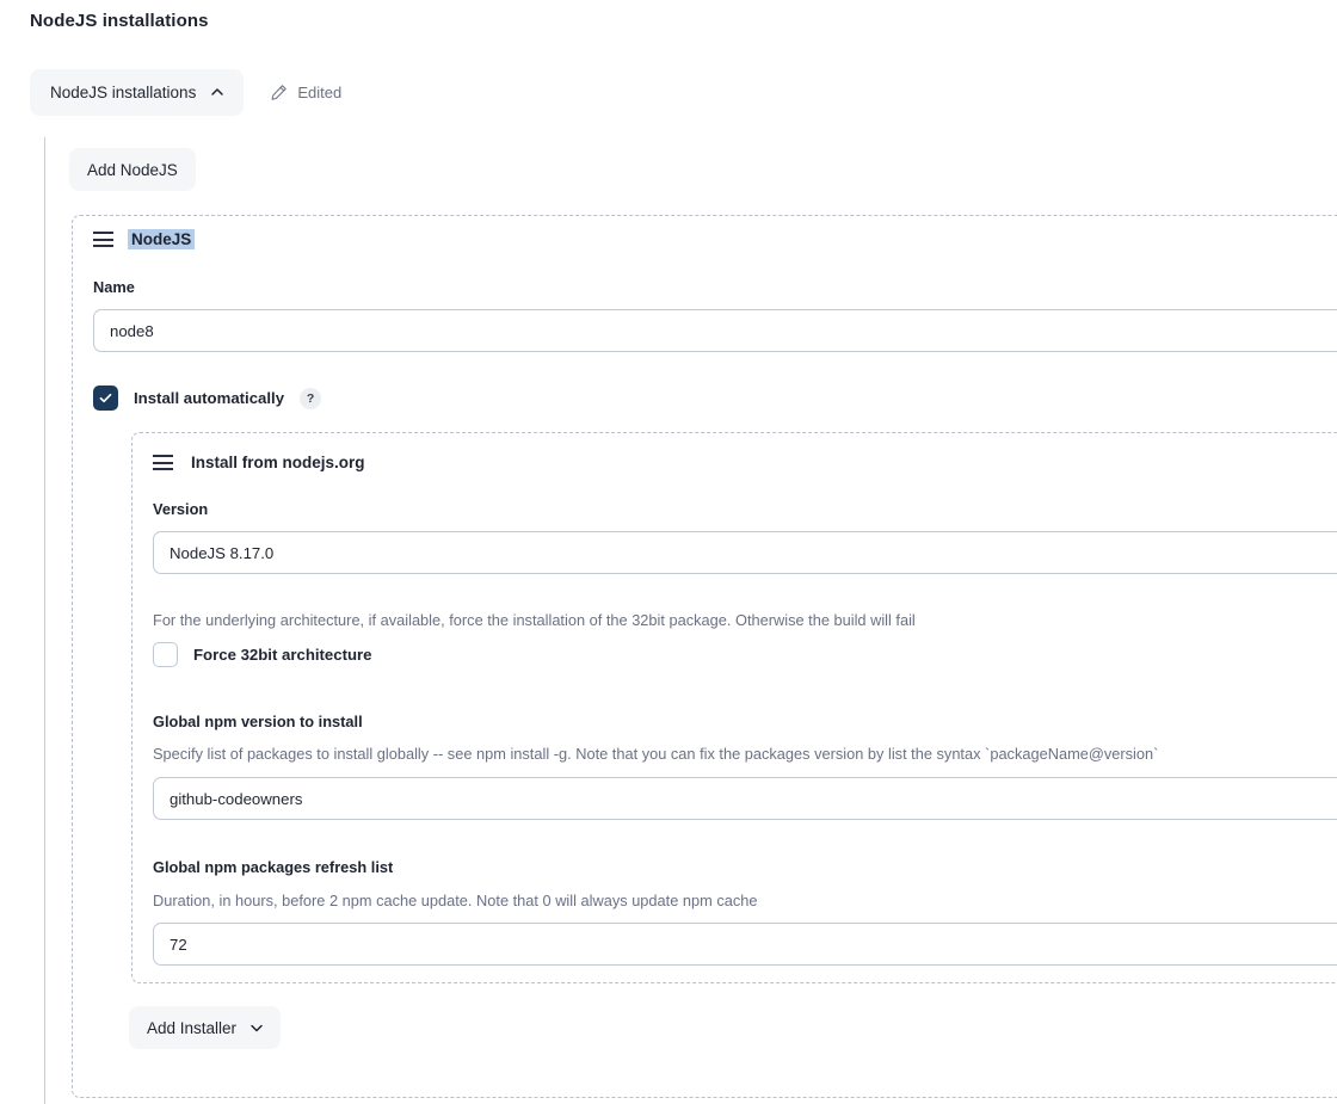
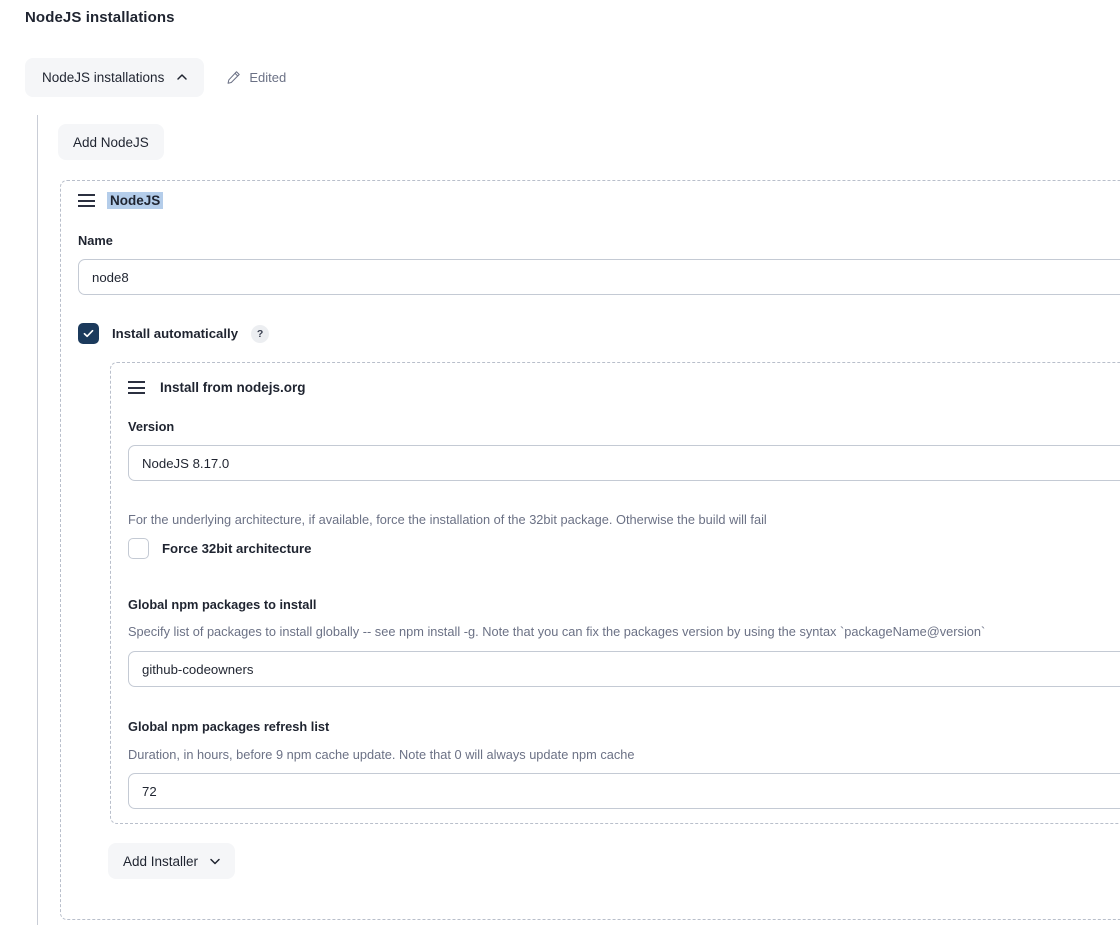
  NodeJS installations
  NodeJS installations
  Edited
  Add NodeJS
  NodeJS
  Name
  node8
  Install automatically
  ?
  Install from nodejs.org
  Version
  NodeJS 8.17.0
  For the underlying architecture, if available, force the installation of the 32bit package. Otherwise the build will fail
  Force 32bit architecture
- Global npm version to install
+ Global npm packages to install
- Specify list of packages to install globally -- see npm install -g. Note that you can fix the packages version by list the syntax `packageName@version`
+ Specify list of packages to install globally -- see npm install -g. Note that you can fix the packages version by using the syntax `packageName@version`
  github-codeowners
  Global npm packages refresh list
- Duration, in hours, before 2 npm cache update. Note that 0 will always update npm cache
+ Duration, in hours, before 9 npm cache update. Note that 0 will always update npm cache
  72
  Add Installer
